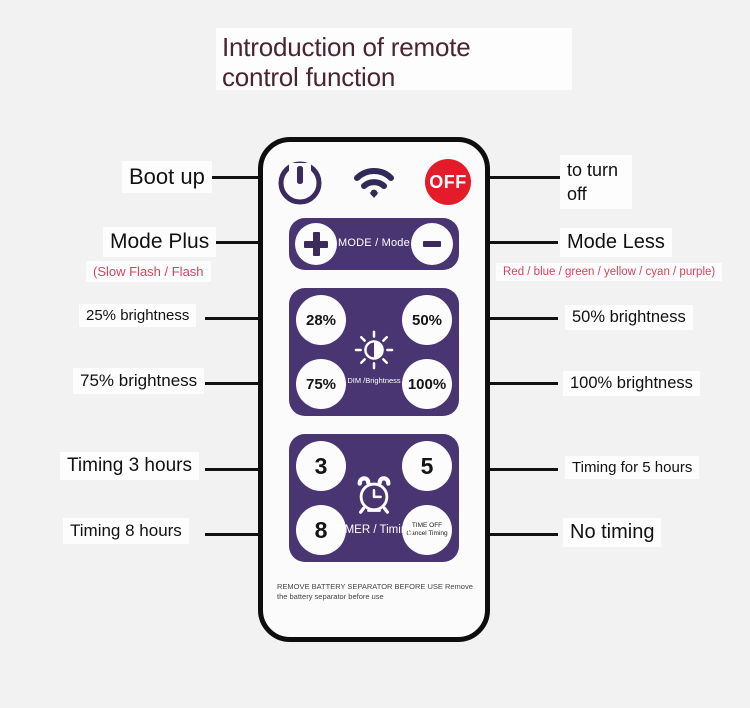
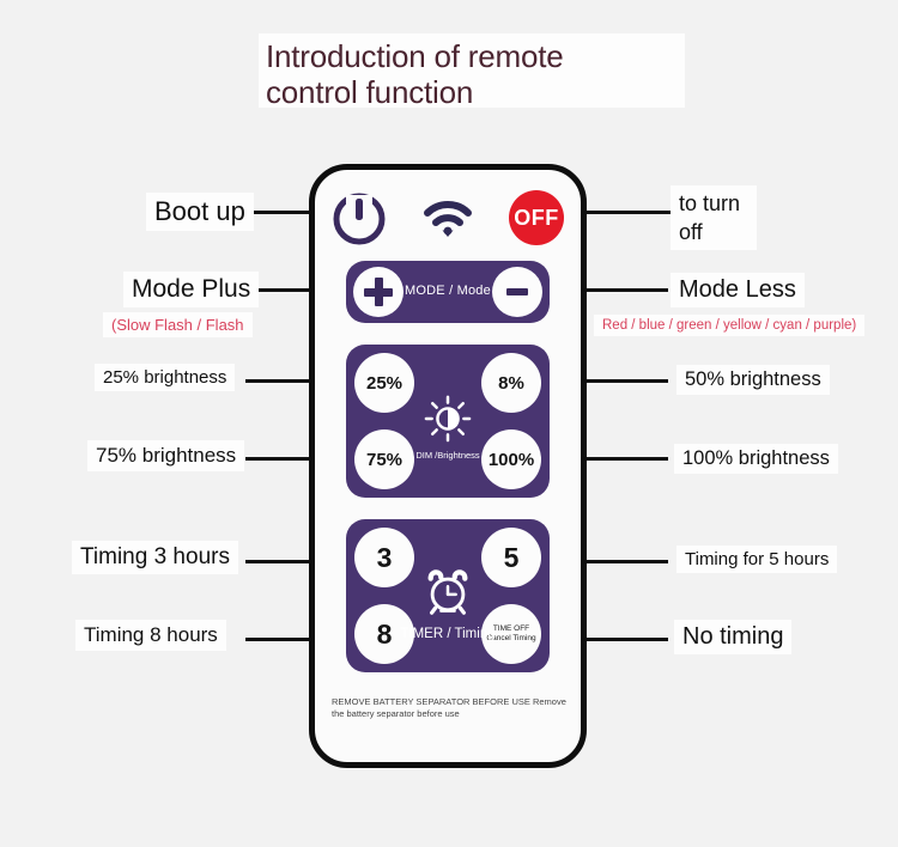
  Introduction of remote
  control function
  OFF
  MODE / Mode
- 28%
+ 25%
- 50%
+ 8%
  75%
  100%
  DIM /Brightness
  3
  5
  8
  TIMER / Timing
  REMOVE BATTERY SEPARATOR BEFORE USE Remove the battery separator before use
  Boot up
  Mode Plus
  (Slow Flash / Flash
  25% brightness
  75% brightness
  Timing 3 hours
  Timing 8 hours
  to turn
  off
  Mode Less
  Red / blue / green / yellow / cyan / purple)
  50% brightness
  100% brightness
  Timing for 5 hours
  No timing
